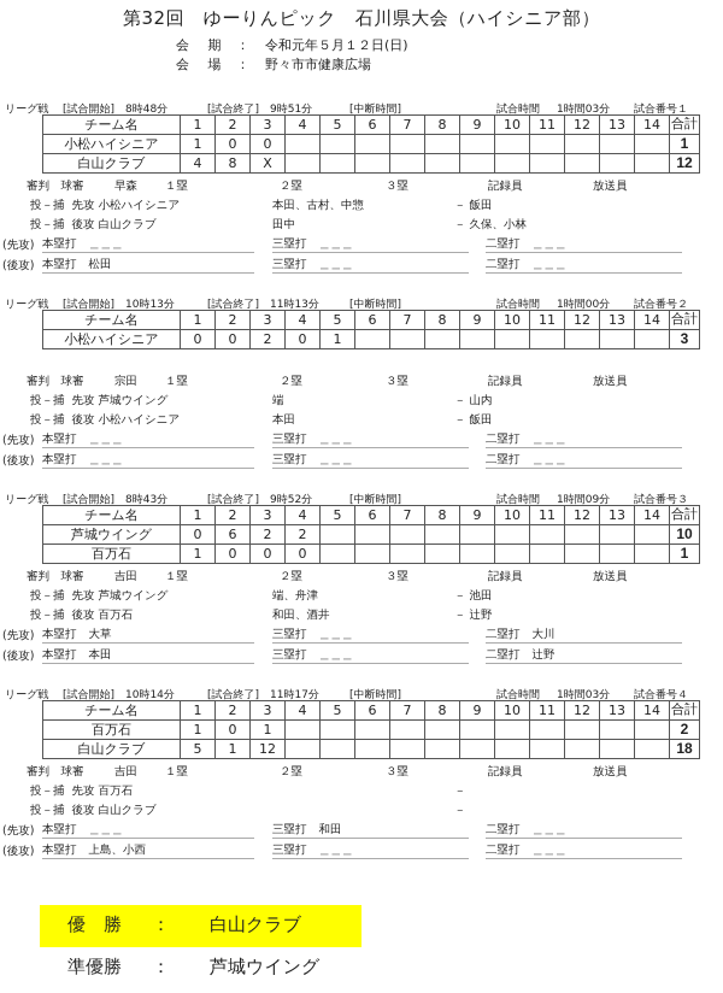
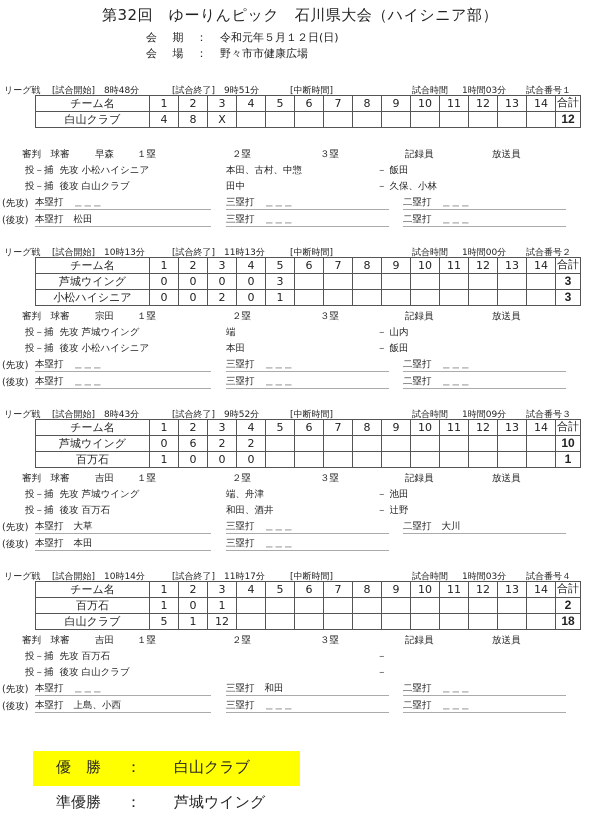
  第32回 ゆーりんピック 石川県大会（ハイシニア部）
  会 期 ： 令和元年５月１２日(日)
  会 場 ： 野々市市健康広場
  リーグ戦
  [試合開始]
  8時48分
  [試合終了]
  9時51分
  [中断時間]
  試合時間
  1時間03分
  試合番号１
  チーム名	1	2	3	4	5	6	7	8	9	10	11	12	13	14	合計
- 小松ハイシニア	1	0	0												1
  白山クラブ	4	8	X												12
  審判 球審
  早森
  １塁
  ２塁
  ３塁
  記録員
  放送員
  投－捕 先攻 小松ハイシニア
  本田、古村、中惣
  － 飯田
  投－捕 後攻 白山クラブ
  田中
  － 久保、小林
  (先攻)
  本塁打 ＿＿＿
  三塁打 ＿＿＿
  二塁打 ＿＿＿
  (後攻)
  本塁打 松田
  三塁打 ＿＿＿
  二塁打 ＿＿＿
  リーグ戦
  [試合開始]
  10時13分
  [試合終了]
  11時13分
  [中断時間]
  試合時間
  1時間00分
  試合番号２
  チーム名	1	2	3	4	5	6	7	8	9	10	11	12	13	14	合計
+ 芦城ウイング	0	0	0	0	3										3
  小松ハイシニア	0	0	2	0	1										3
  審判 球審
  宗田
  １塁
  ２塁
  ３塁
  記録員
  放送員
  投－捕 先攻 芦城ウイング
  端
  － 山内
  投－捕 後攻 小松ハイシニア
  本田
  － 飯田
  (先攻)
  本塁打 ＿＿＿
  三塁打 ＿＿＿
  二塁打 ＿＿＿
  (後攻)
  本塁打 ＿＿＿
  三塁打 ＿＿＿
  二塁打 ＿＿＿
  リーグ戦
  [試合開始]
  8時43分
  [試合終了]
  9時52分
  [中断時間]
  試合時間
  1時間09分
  試合番号３
  チーム名	1	2	3	4	5	6	7	8	9	10	11	12	13	14	合計
  芦城ウイング	0	6	2	2											10
  百万石	1	0	0	0											1
  審判 球審
  吉田
  １塁
  ２塁
  ３塁
  記録員
  放送員
  投－捕 先攻 芦城ウイング
  端、舟津
  － 池田
  投－捕 後攻 百万石
  和田、酒井
  － 辻野
  (先攻)
  本塁打 大草
  三塁打 ＿＿＿
  二塁打 大川
  (後攻)
  本塁打 本田
  三塁打 ＿＿＿
- 二塁打 辻野
  リーグ戦
  [試合開始]
  10時14分
  [試合終了]
  11時17分
  [中断時間]
  試合時間
  1時間03分
  試合番号４
  チーム名	1	2	3	4	5	6	7	8	9	10	11	12	13	14	合計
  百万石	1	0	1												2
  白山クラブ	5	1	12												18
  審判 球審
  吉田
  １塁
  ２塁
  ３塁
  記録員
  放送員
  投－捕 先攻 百万石
  －
  投－捕 後攻 白山クラブ
  －
  (先攻)
  本塁打 ＿＿＿
  三塁打 和田
  二塁打 ＿＿＿
  (後攻)
  本塁打 上島、小西
  三塁打 ＿＿＿
  二塁打 ＿＿＿
  優 勝 ： 白山クラブ
  準優勝 ： 芦城ウイング
